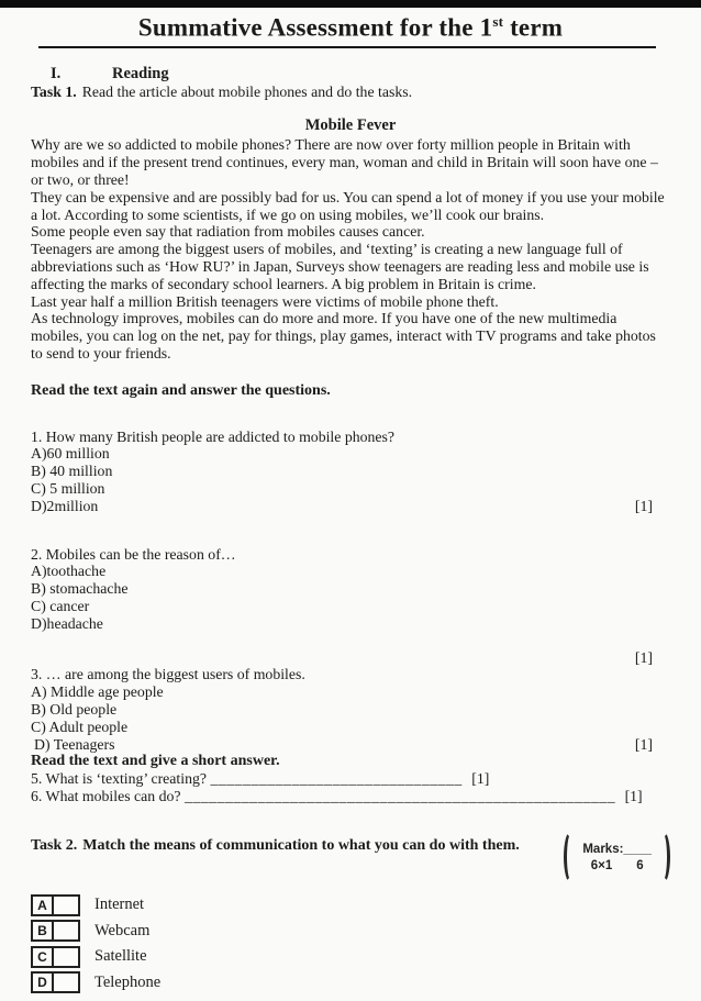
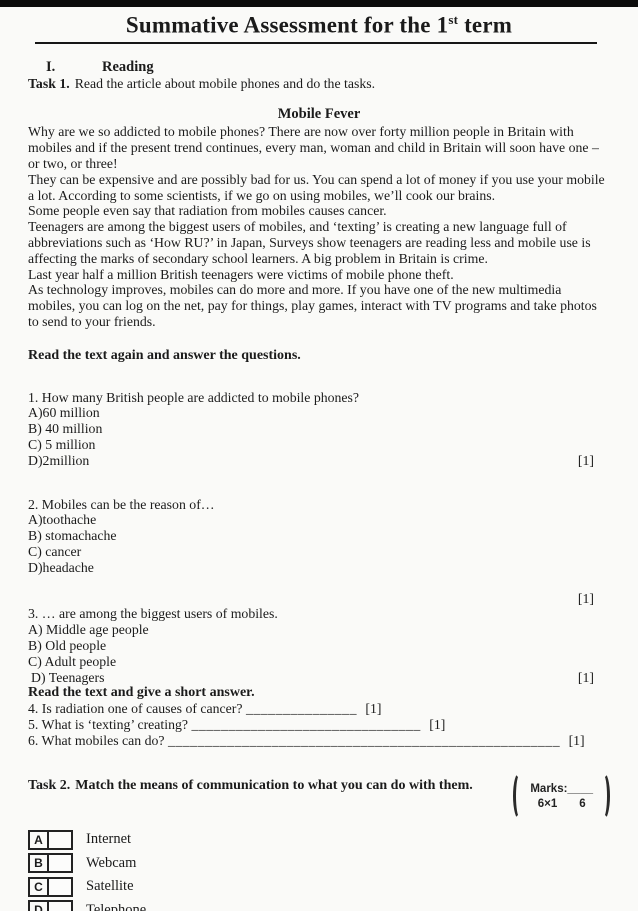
  Summative Assessment for the 1st term
  I. Reading
  Task 1. Read the article about mobile phones and do the tasks.
  Mobile Fever
  Why are we so addicted to mobile phones? There are now over forty million people in Britain with mobiles and if the present trend continues, every man, woman and child in Britain will soon have one – or two, or three!
  They can be expensive and are possibly bad for us. You can spend a lot of money if you use your mobile a lot. According to some scientists, if we go on using mobiles, we’ll cook our brains.
  Some people even say that radiation from mobiles causes cancer.
  Teenagers are among the biggest users of mobiles, and ‘texting’ is creating a new language full of abbreviations such as ‘How RU?’ in Japan, Surveys show teenagers are reading less and mobile use is affecting the marks of secondary school learners. A big problem in Britain is crime.
  Last year half a million British teenagers were victims of mobile phone theft.
  As technology improves, mobiles can do more and more. If you have one of the new multimedia mobiles, you can log on the net, pay for things, play games, interact with TV programs and take photos to send to your friends.
  Read the text again and answer the questions.
  1. How many British people are addicted to mobile phones?
  A)60 million
  B) 40 million
  C) 5 million
  D)2million
  [1]
  2. Mobiles can be the reason of…
  A)toothache
  B) stomachache
  C) cancer
  D)headache
  [1]
  3. … are among the biggest users of mobiles.
  A) Middle age people
  B) Old people
  C) Adult people
  D) Teenagers
  [1]
  Read the text and give a short answer.
+ 4. Is radiation one of causes of cancer? _______________ [1]
  5. What is ‘texting’ creating? _______________________________ [1]
  6. What mobiles can do? _____________________________________________________ [1]
  Task 2. Match the means of communication to what you can do with them.
  Marks:____
  6×1
  6
  A
  Internet
  B
  Webcam
  C
  Satellite
  D
  Telephone
